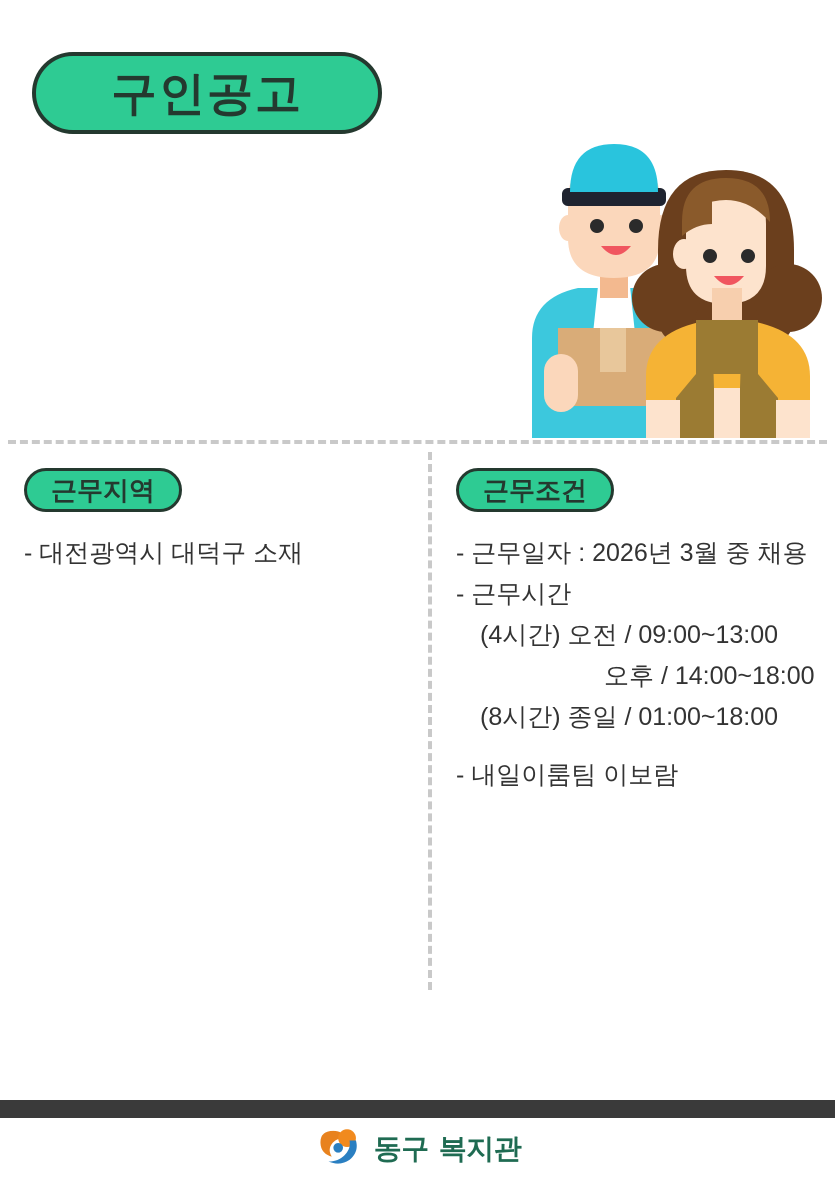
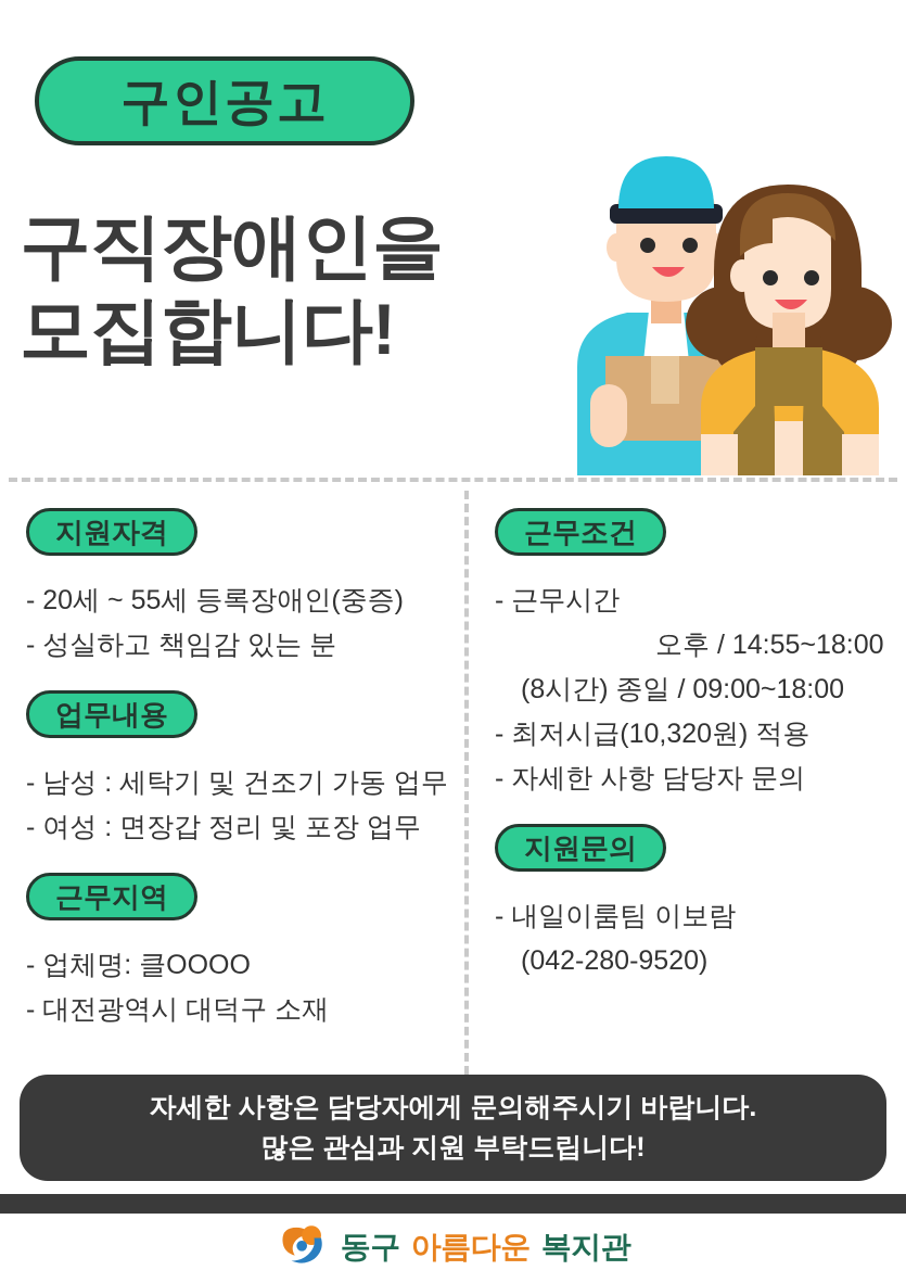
  구인공고
+ 구직장애인을
+ 모집합니다!
+ 지원자격
+ - 20세 ~ 55세 등록장애인(중증)
+ - 성실하고 책임감 있는 분
+ 업무내용
+ - 남성 : 세탁기 및 건조기 가동 업무
+ - 여성 : 면장갑 정리 및 포장 업무
  근무지역
+ - 업체명: 클OOOO
  - 대전광역시 대덕구 소재
  근무조건
- - 근무일자 : 2026년 3월 중 채용
  - 근무시간
- (4시간) 오전 / 09:00~13:00
- 오후 / 14:00~18:00
+ 오후 / 14:55~18:00
- (8시간) 종일 / 01:00~18:00
+ (8시간) 종일 / 09:00~18:00
+ - 최저시급(10,320원) 적용
+ - 자세한 사항 담당자 문의
+ 지원문의
  - 내일이룸팀 이보람
+ (042-280-9520)
+ 자세한 사항은 담당자에게 문의해주시기 바랍니다.
+ 많은 관심과 지원 부탁드립니다!
  동구
+ 아름다운
  복지관
